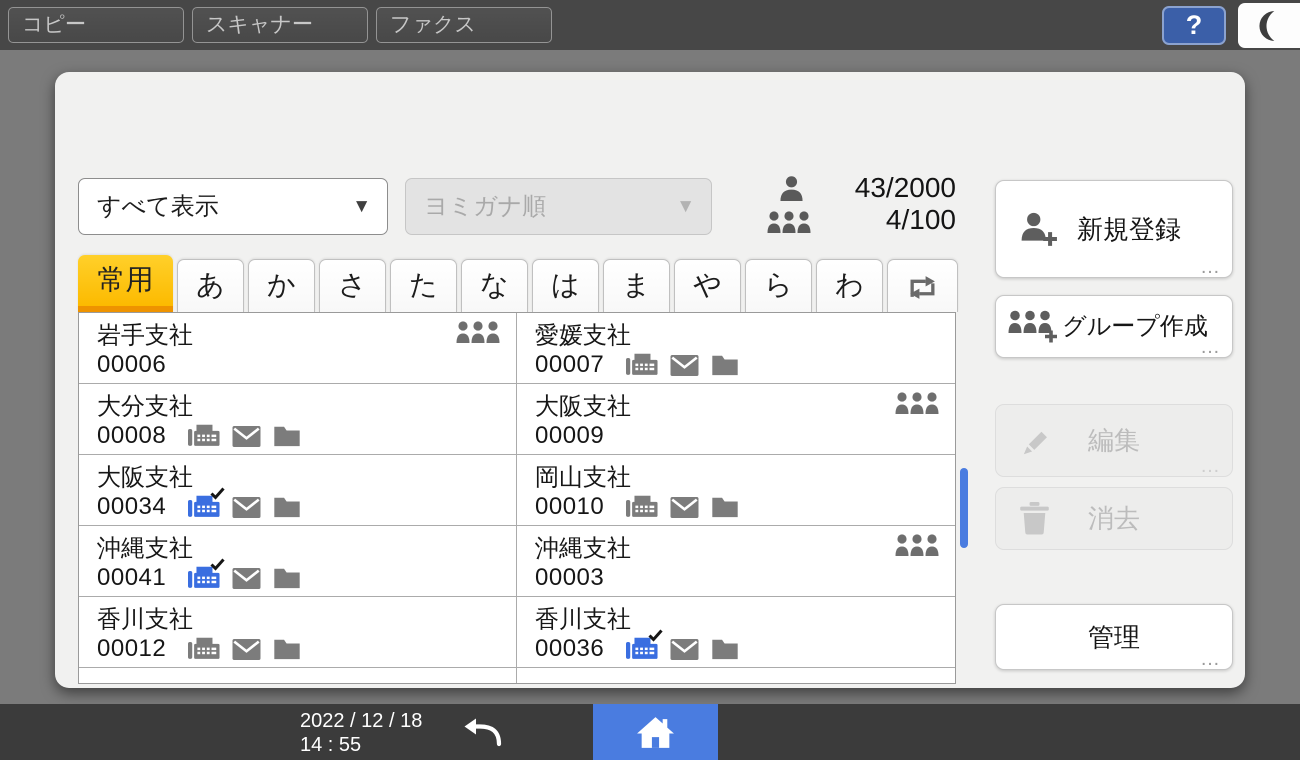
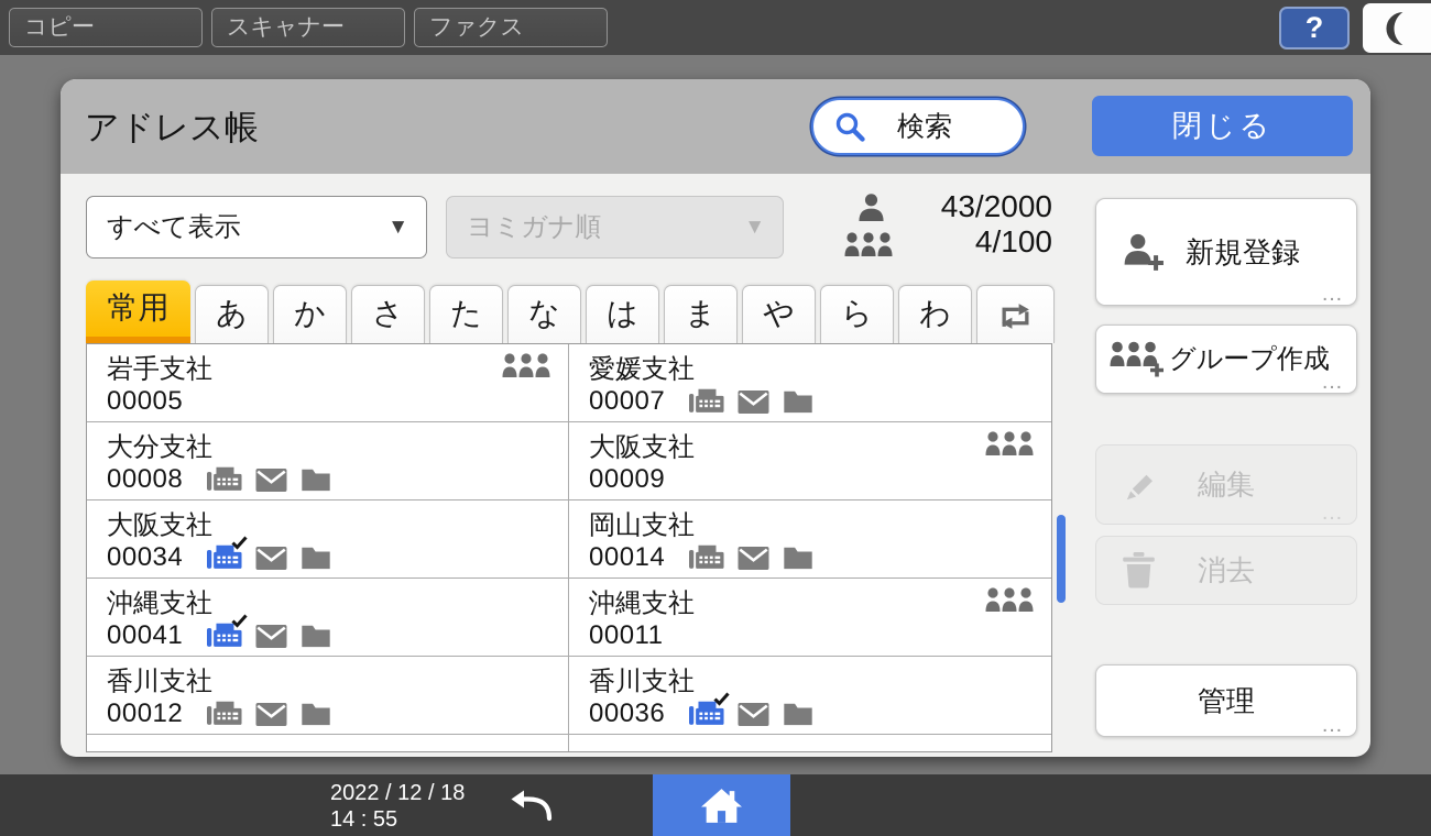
  コピー
  スキャナー
  ファクス
  ?
+ アドレス帳
+ 検索
+ 閉じる
  すべて表示
  ▼
  ヨミガナ順
  ▼
  43/2000
  4/100
  常用
  あ
  か
  さ
  た
  な
  は
  ま
  や
  ら
  わ
  岩手支社
- 00006
+ 00005
  愛媛支社
  00007
  大分支社
  00008
  大阪支社
  00009
  大阪支社
  00034
  岡山支社
- 00010
+ 00014
  沖縄支社
  00041
  沖縄支社
- 00003
+ 00011
  香川支社
  00012
  香川支社
  00036
  新規登録
  …
  グループ作成
  …
  編集
  …
  消去
  管理
  …
  2022 / 12 / 18
  14 : 55
